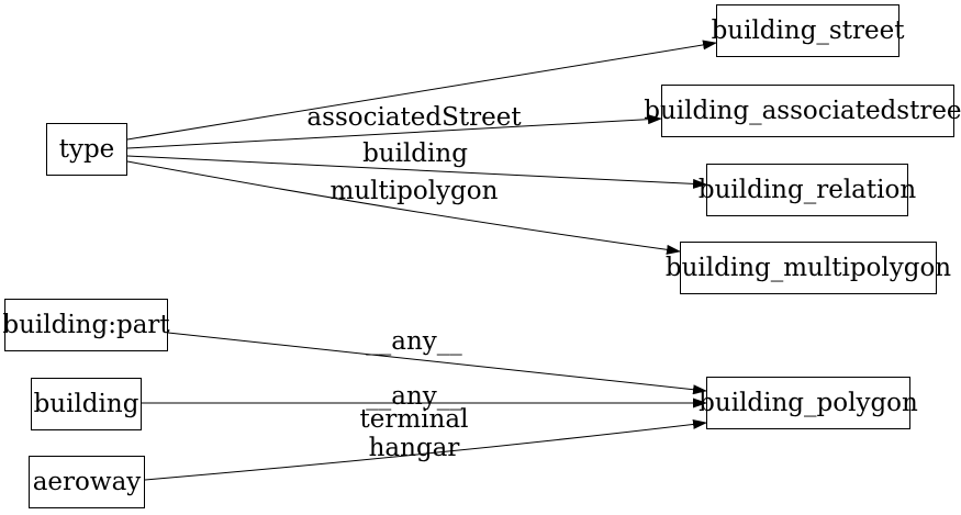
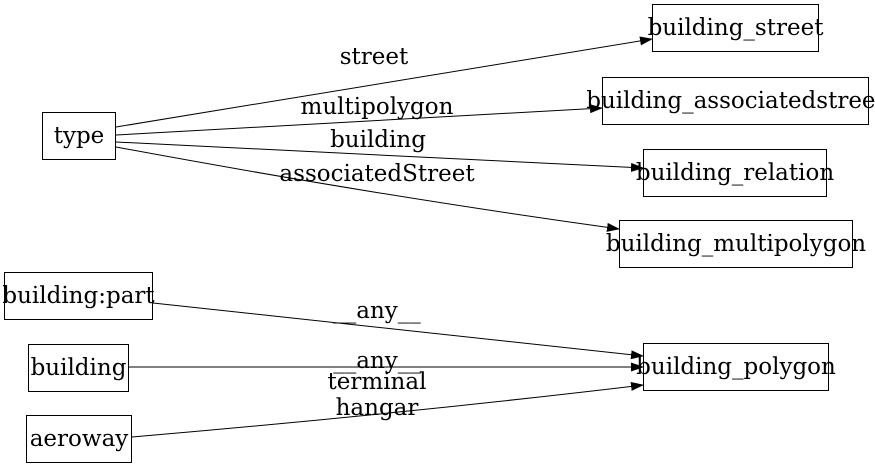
  type
  building_street
  building_associatedstree
  building_relation
  building_multipolygon
  building_polygon
  building:part
  building
  aeroway
+ street
- associatedStreet
+ multipolygon
  building
- multipolygon
+ associatedStreet
  __any__
  __any__
  terminal
  hangar
